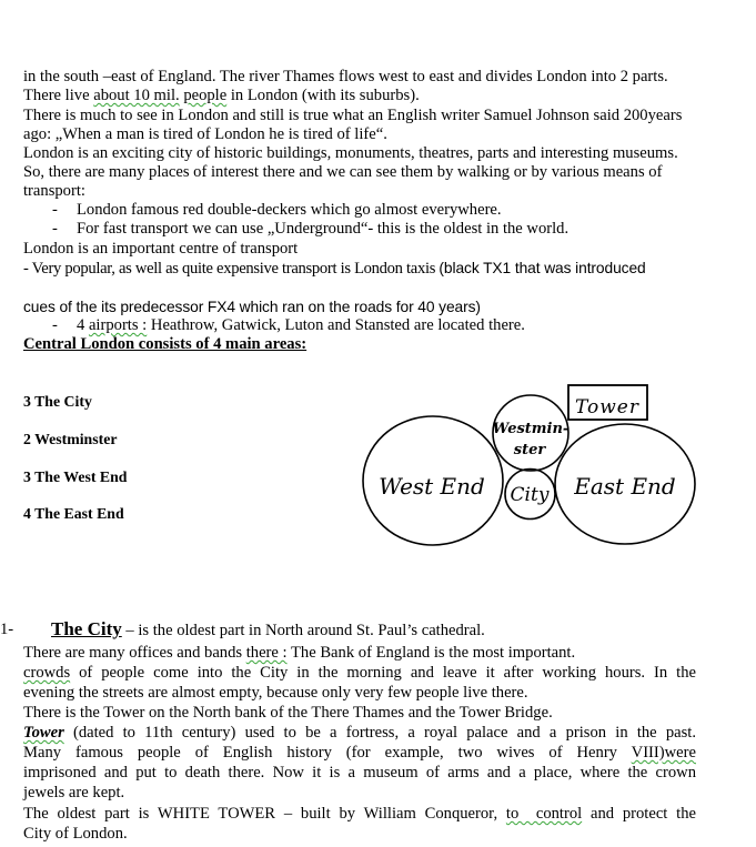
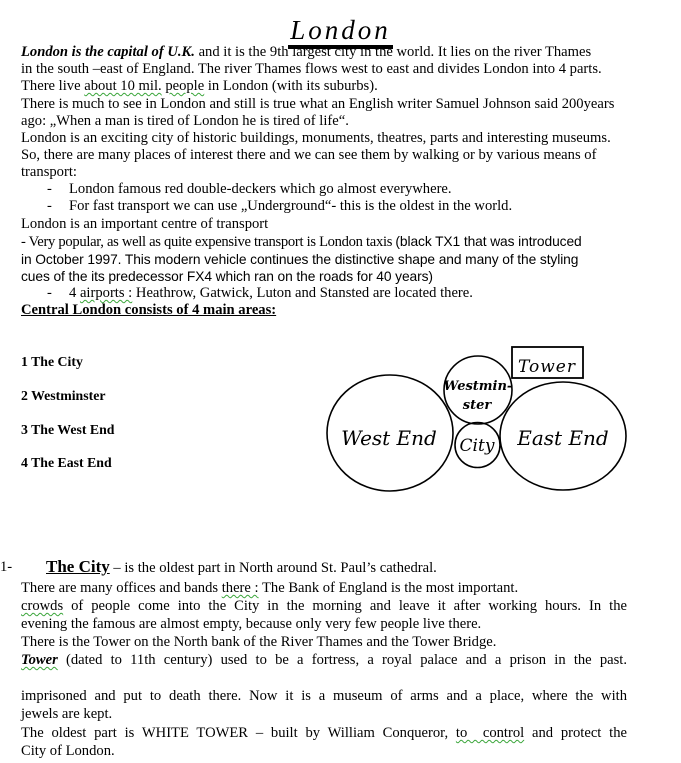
+ London
+ London is the capital of U.K. and it is the 9th largest city in the world. It lies on the river Thames
- in the south –east of England. The river Thames flows west to east and divides London into 2 parts.
+ in the south –east of England. The river Thames flows west to east and divides London into 4 parts.
  There live about 10 mil. people in London (with its suburbs).
  There is much to see in London and still is true what an English writer Samuel Johnson said 200years
  ago: „When a man is tired of London he is tired of life“.
  London is an exciting city of historic buildings, monuments, theatres, parts and interesting museums.
  So, there are many places of interest there and we can see them by walking or by various means of
  transport:
  -
  London famous red double-deckers which go almost everywhere.
  -
  For fast transport we can use „Underground“- this is the oldest in the world.
  London is an important centre of transport
  - Very popular, as well as quite expensive transport is London taxis (black TX1 that was introduced
+ in October 1997. This modern vehicle continues the distinctive shape and many of the styling
  cues of the its predecessor FX4 which ran on the roads for 40 years)
  -
  4 airports : Heathrow, Gatwick, Luton and Stansted are located there.
  Central London consists of 4 main areas:
- 3 The City
+ 1 The City
  2 Westminster
  3 The West End
  4 The East End
  West End
  Westmin-
  ster
  City
  East End
  Tower
  1-
  The City – is the oldest part in North around St. Paul’s cathedral.
  There are many offices and bands there : The Bank of England is the most important.
  crowds of people come into the City in the morning and leave it after working hours. In the
- evening the streets are almost empty, because only very few people live there.
+ evening the famous are almost empty, because only very few people live there.
- There is the Tower on the North bank of the There Thames and the Tower Bridge.
+ There is the Tower on the North bank of the River Thames and the Tower Bridge.
  Tower (dated to 11th century) used to be a fortress, a royal palace and a prison in the past.
- Many famous people of English history (for example, two wives of Henry VIII)were
- imprisoned and put to death there. Now it is a museum of arms and a place, where the crown
+ imprisoned and put to death there. Now it is a museum of arms and a place, where the with
  jewels are kept.
  The oldest part is WHITE TOWER – built by William Conqueror, to control and protect the
  City of London.
